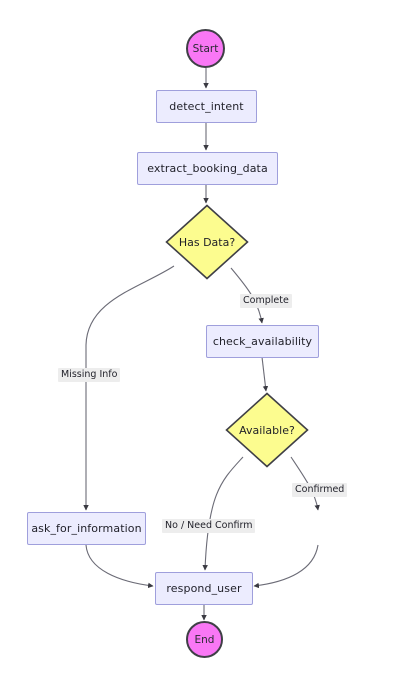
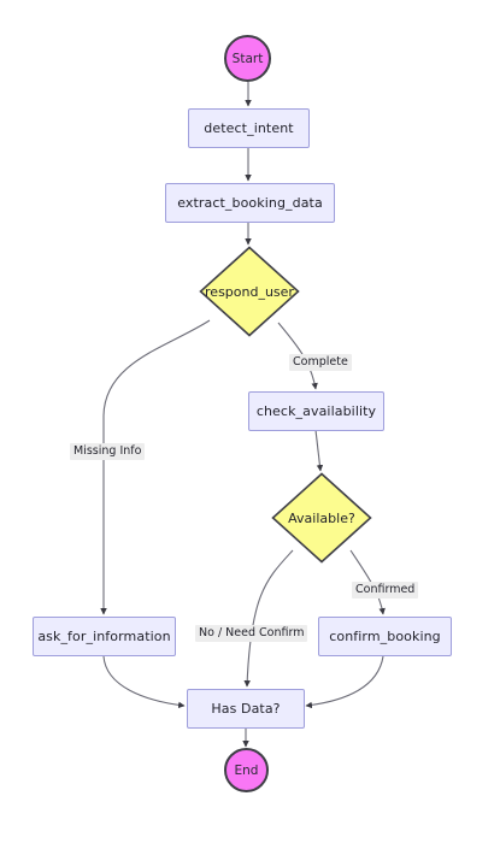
  Start
  detect_intent
  extract_booking_data
- Has Data?
+ respond_user
  check_availability
  Available?
  ask_for_information
+ confirm_booking
- respond_user
+ Has Data?
  End
  Missing Info
  Complete
  No / Need Confirm
  Confirmed
